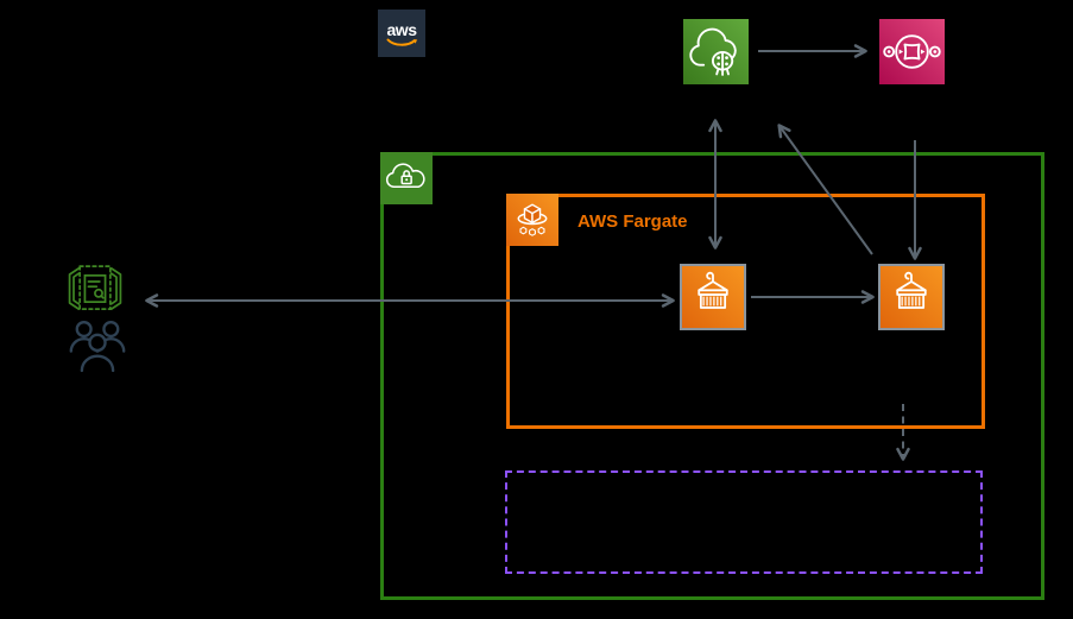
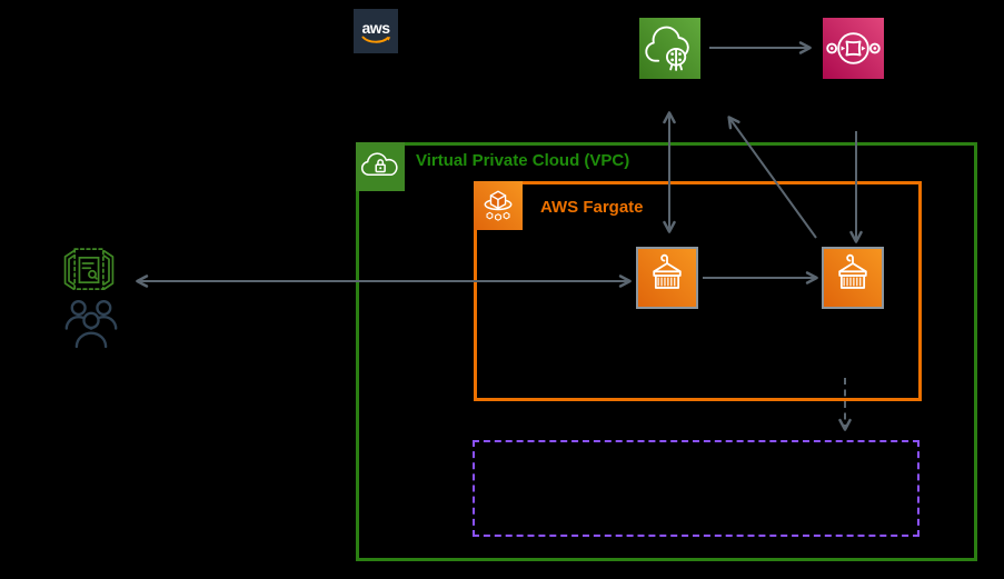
+ Virtual Private Cloud (VPC)
  AWS Fargate
  aws
